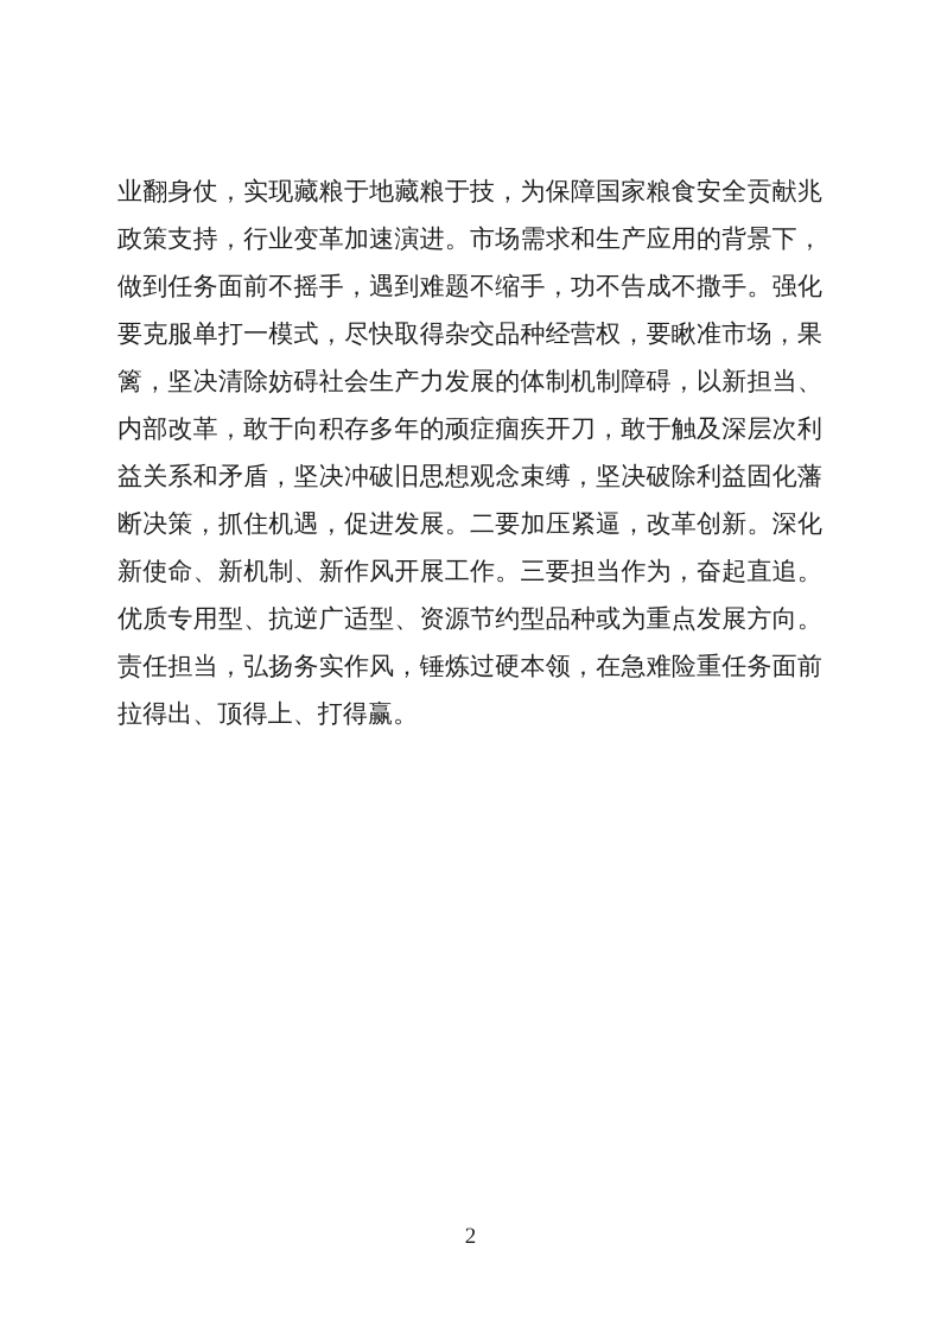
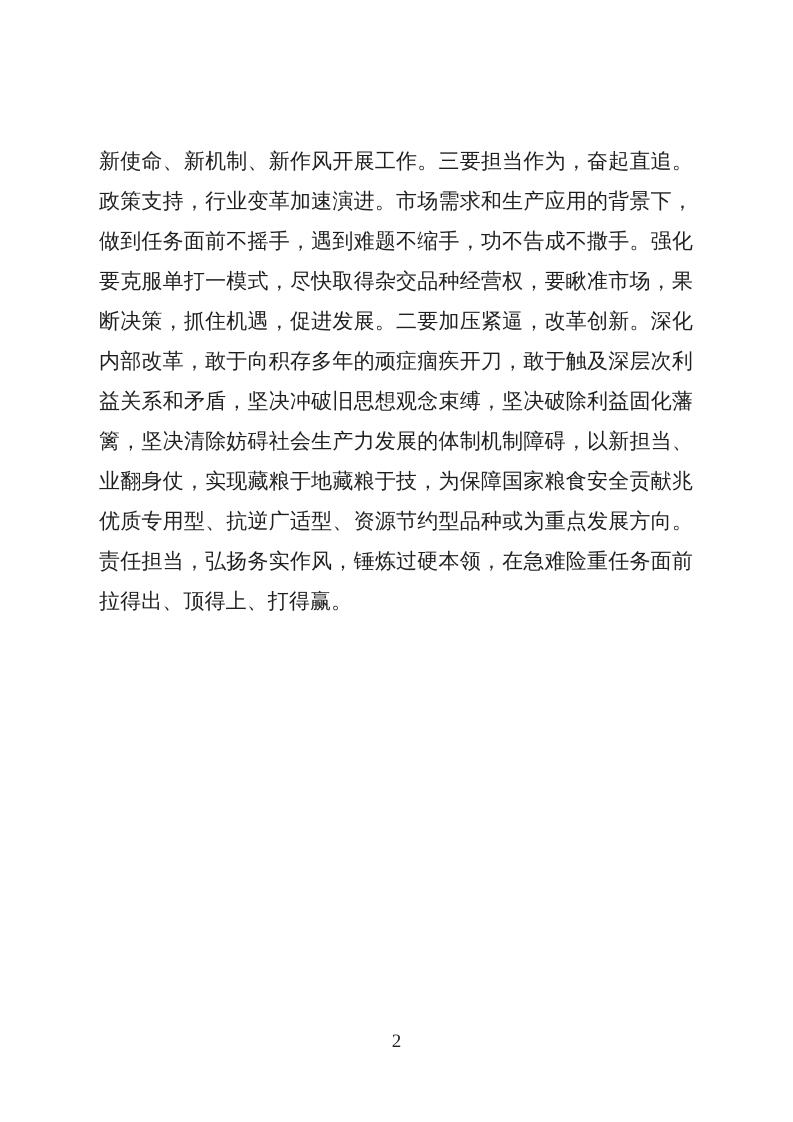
- 业翻身仗，实现藏粮于地藏粮于技，为保障国家粮食安全贡献兆
+ 新使命、新机制、新作风开展工作。三要担当作为，奋起直追。
  政策支持，行业变革加速演进。市场需求和生产应用的背景下，
  做到任务面前不摇手，遇到难题不缩手，功不告成不撒手。强化
  要克服单打一模式，尽快取得杂交品种经营权，要瞅准市场，果
- 篱，坚决清除妨碍社会生产力发展的体制机制障碍，以新担当、
+ 断决策，抓住机遇，促进发展。二要加压紧逼，改革创新。深化
  内部改革，敢于向积存多年的顽症痼疾开刀，敢于触及深层次利
  益关系和矛盾，坚决冲破旧思想观念束缚，坚决破除利益固化藩
- 断决策，抓住机遇，促进发展。二要加压紧逼，改革创新。深化
+ 篱，坚决清除妨碍社会生产力发展的体制机制障碍，以新担当、
- 新使命、新机制、新作风开展工作。三要担当作为，奋起直追。
+ 业翻身仗，实现藏粮于地藏粮于技，为保障国家粮食安全贡献兆
  优质专用型、抗逆广适型、资源节约型品种或为重点发展方向。
  责任担当，弘扬务实作风，锤炼过硬本领，在急难险重任务面前
  拉得出、顶得上、打得赢。
  2
